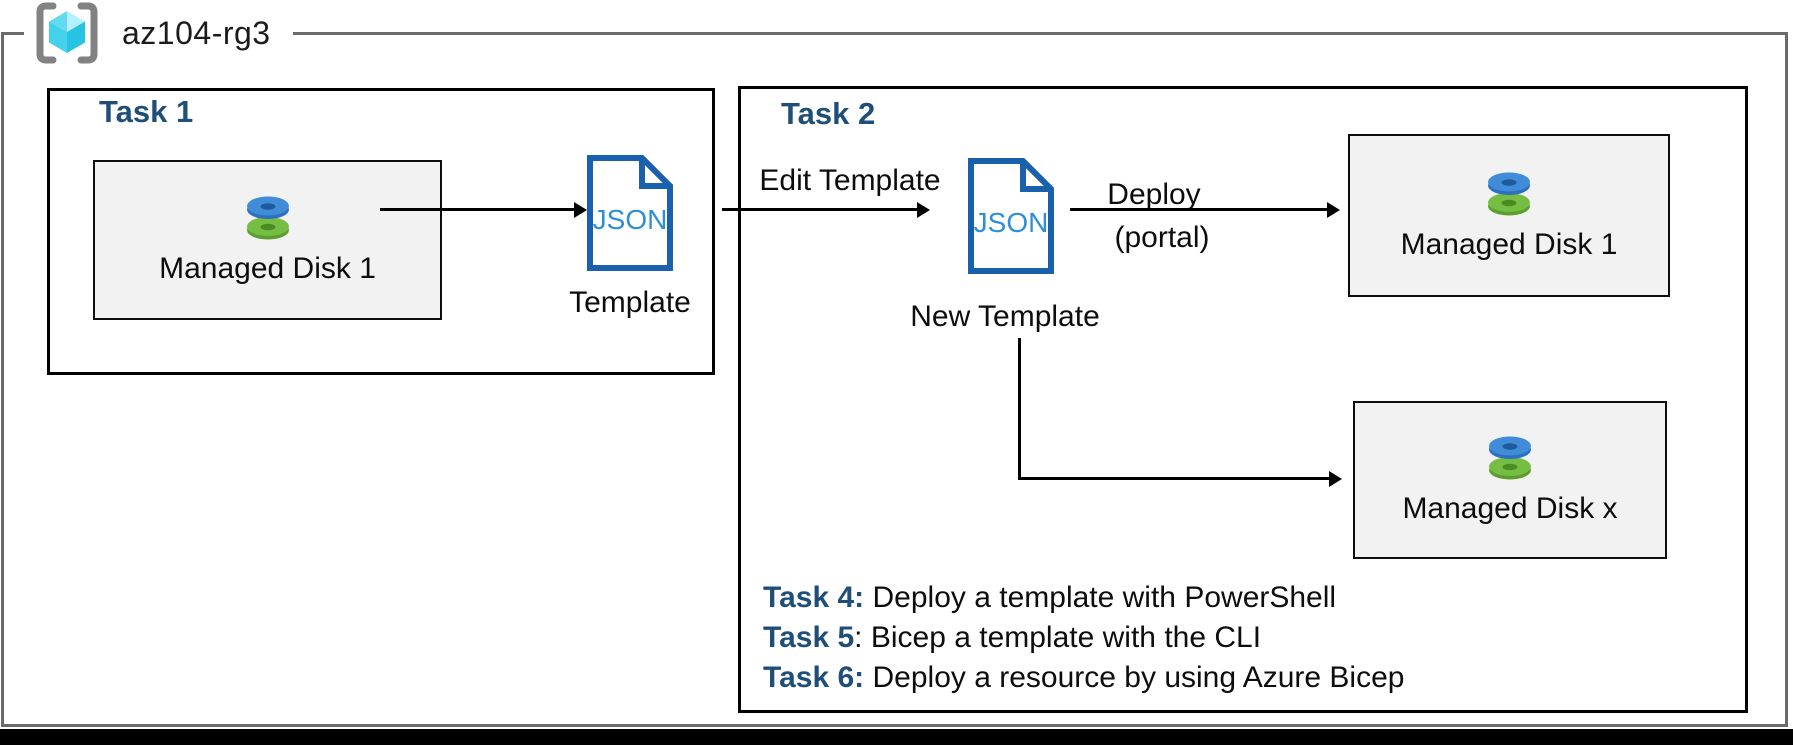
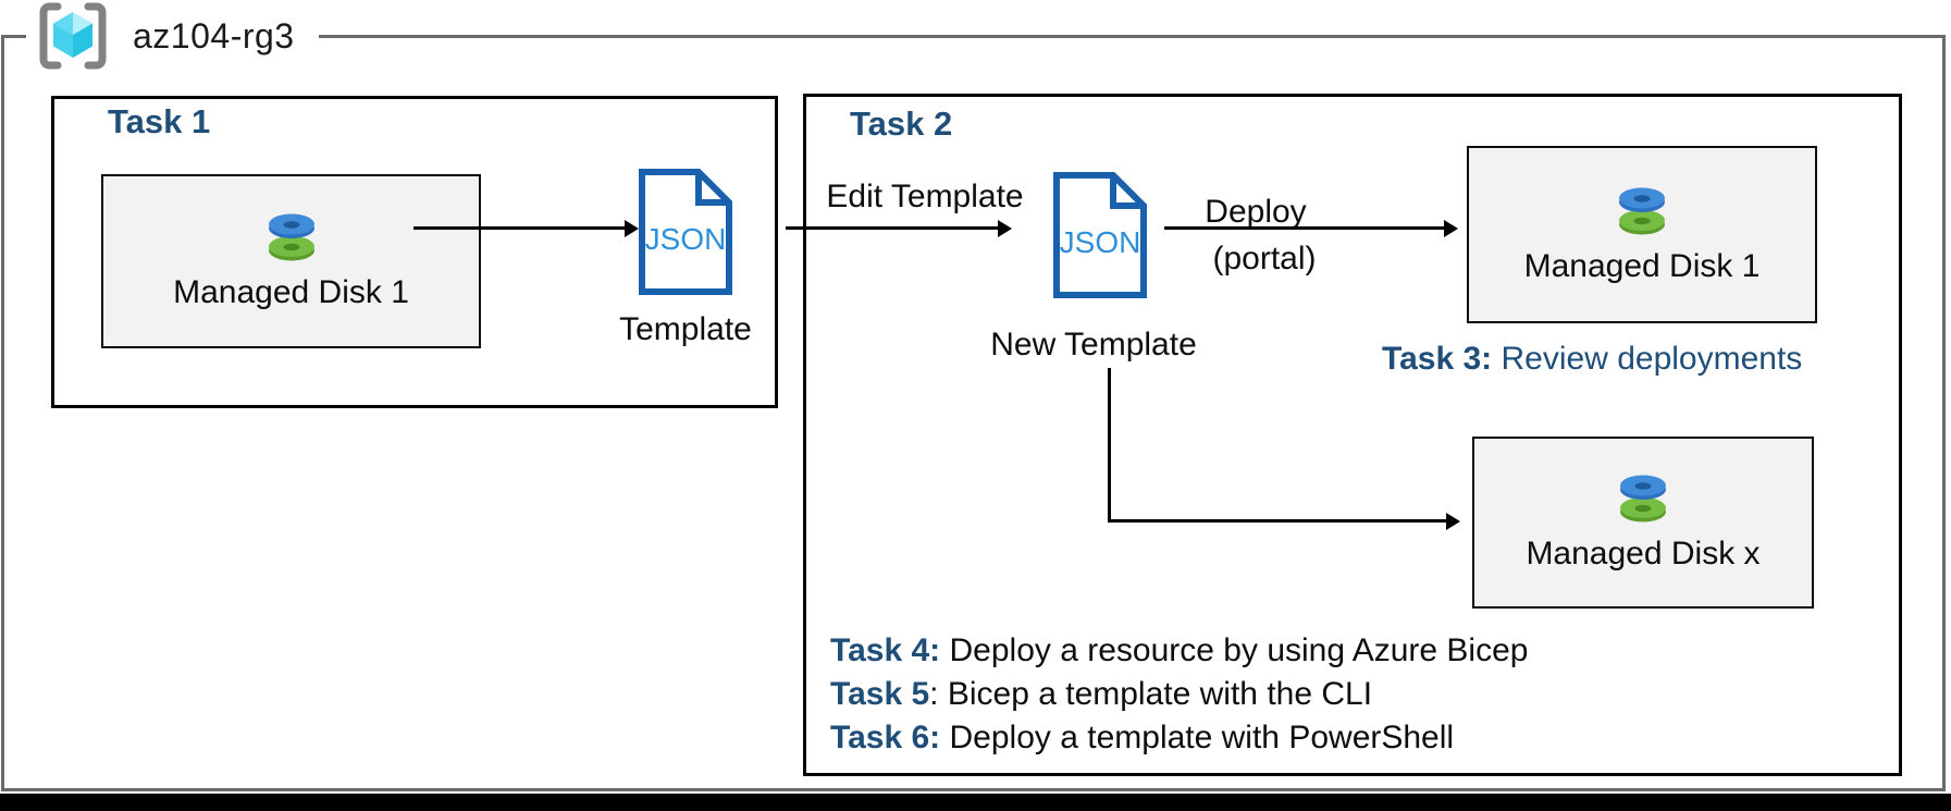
  az104-rg3
  Task 1
  Managed Disk 1
  JSON
  Template
  Task 2
  Edit Template
  JSON
  New Template
  Deploy
  (portal)
  Managed Disk 1
+ Task 3: Review deployments
  Managed Disk x
- Task 4: Deploy a template with PowerShell
+ Task 4: Deploy a resource by using Azure Bicep
  Task 5: Bicep a template with the CLI
- Task 6: Deploy a resource by using Azure Bicep
+ Task 6: Deploy a template with PowerShell
